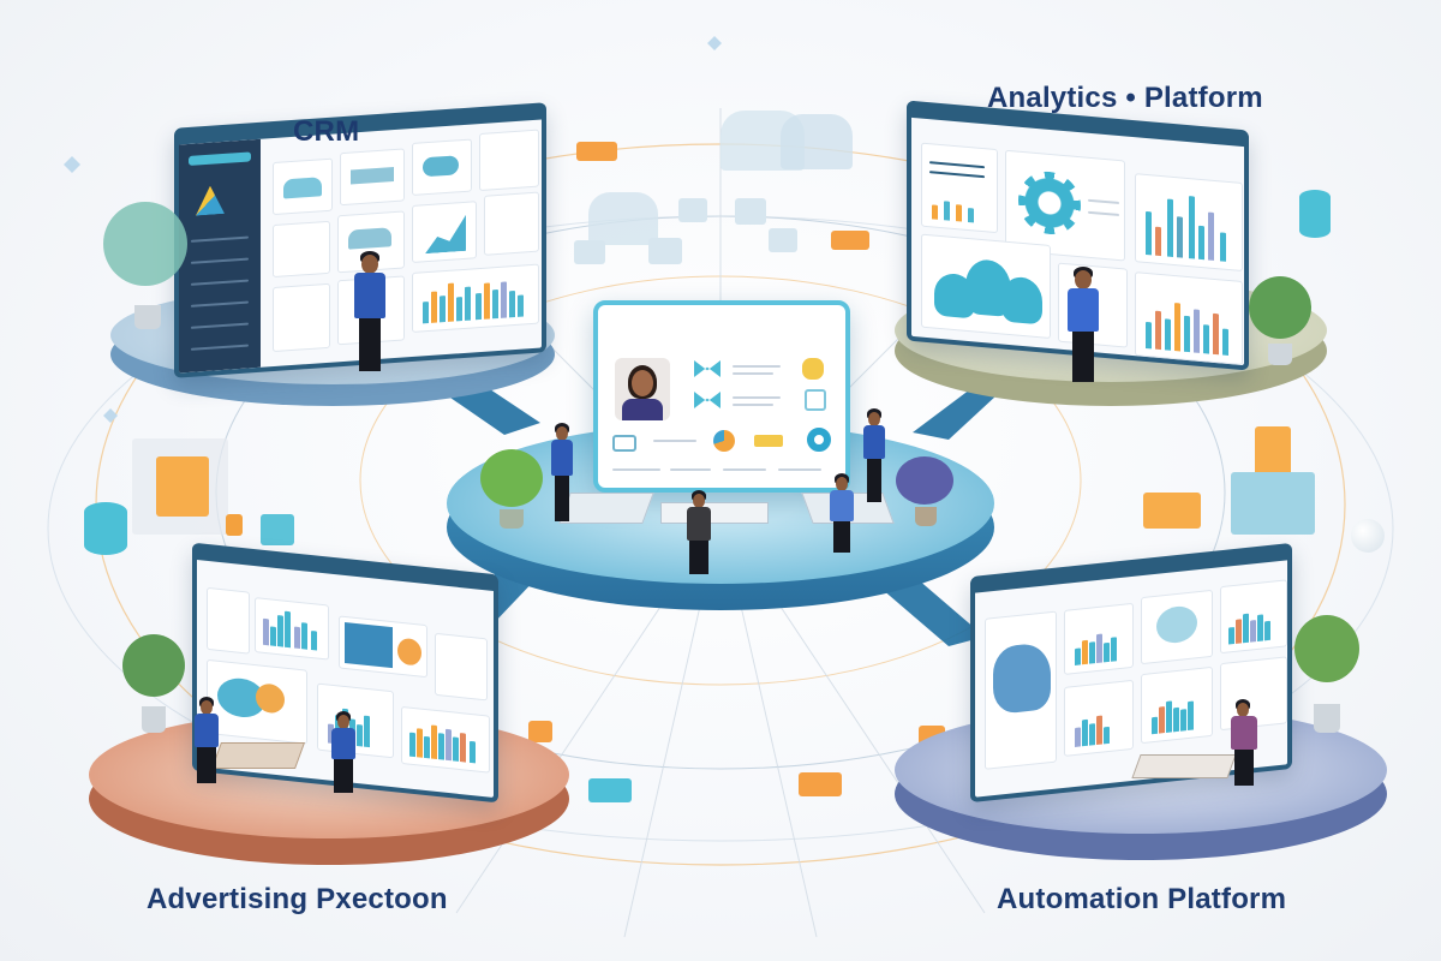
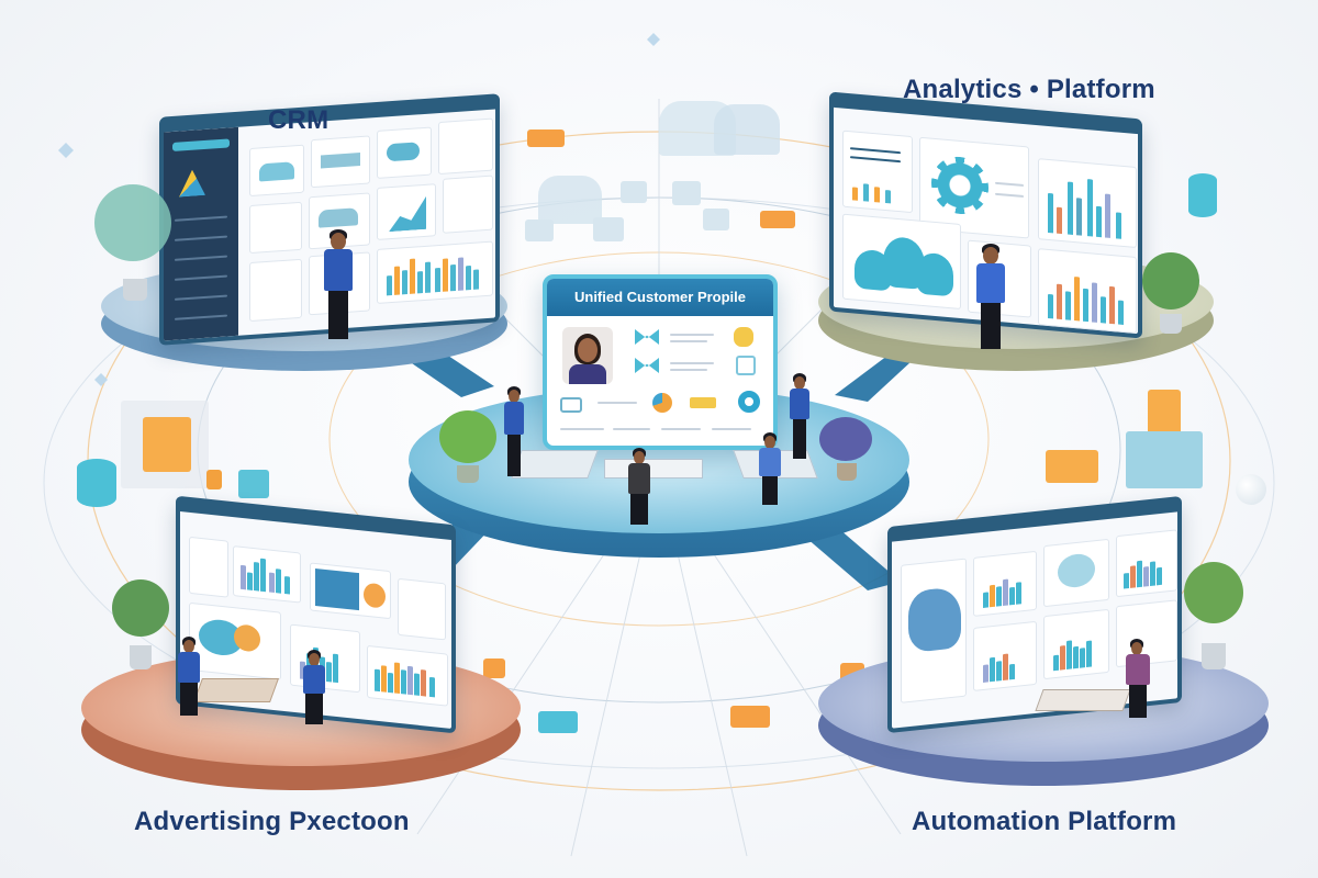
  CRM
  Analytics • Platform
+ Unified Customer Propile
  Advertising Pxectoon
  Automation Platform
